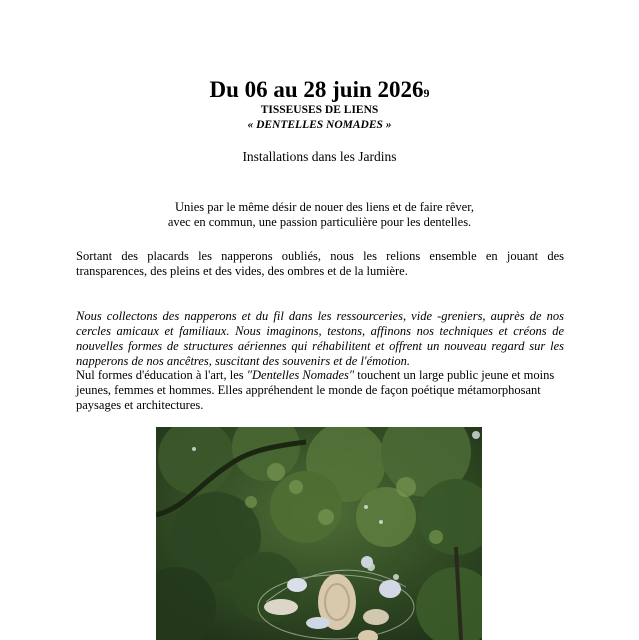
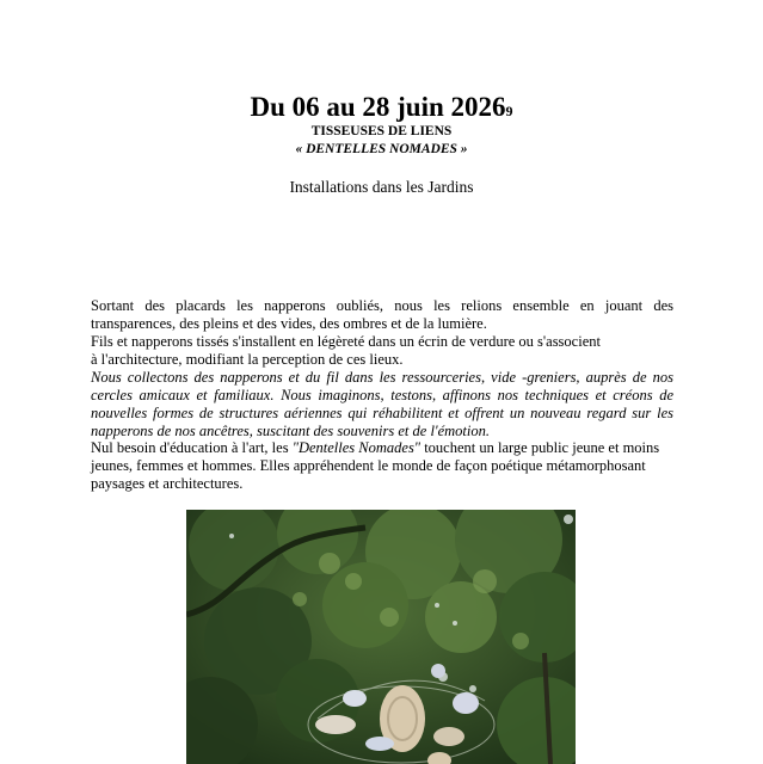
  Du 06 au 28 juin 20269
  TISSEUSES DE LIENS
  « DENTELLES NOMADES »
  Installations dans les Jardins
- Unies par le même désir de nouer des liens et de faire rêver,
- avec en commun, une passion particulière pour les dentelles.
  Sortant des placards les napperons oubliés, nous les relions ensemble en jouant des transparences, des pleins et des vides, des ombres et de la lumière.
+ Fils et napperons tissés s'installent en légèreté dans un écrin de verdure ou s'associent
+ à l'architecture, modifiant la perception de ces lieux.
  Nous collectons des napperons et du fil dans les ressourceries, vide -greniers, auprès de nos cercles amicaux et familiaux. Nous imaginons, testons, affinons nos techniques et créons de nouvelles formes de structures aériennes qui réhabilitent et offrent un nouveau regard sur les napperons de nos ancêtres, suscitant des souvenirs et de l'émotion.
- Nul formes d'éducation à l'art, les "Dentelles Nomades" touchent un large public jeune et moins jeunes, femmes et hommes. Elles appréhendent le monde de façon poétique métamorphosant paysages et architectures.
+ Nul besoin d'éducation à l'art, les "Dentelles Nomades" touchent un large public jeune et moins jeunes, femmes et hommes. Elles appréhendent le monde de façon poétique métamorphosant paysages et architectures.
